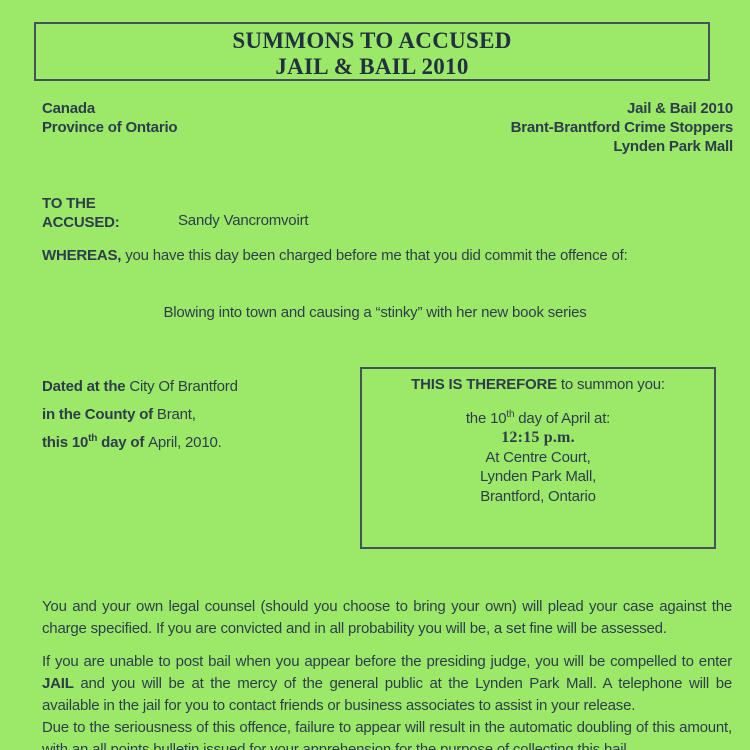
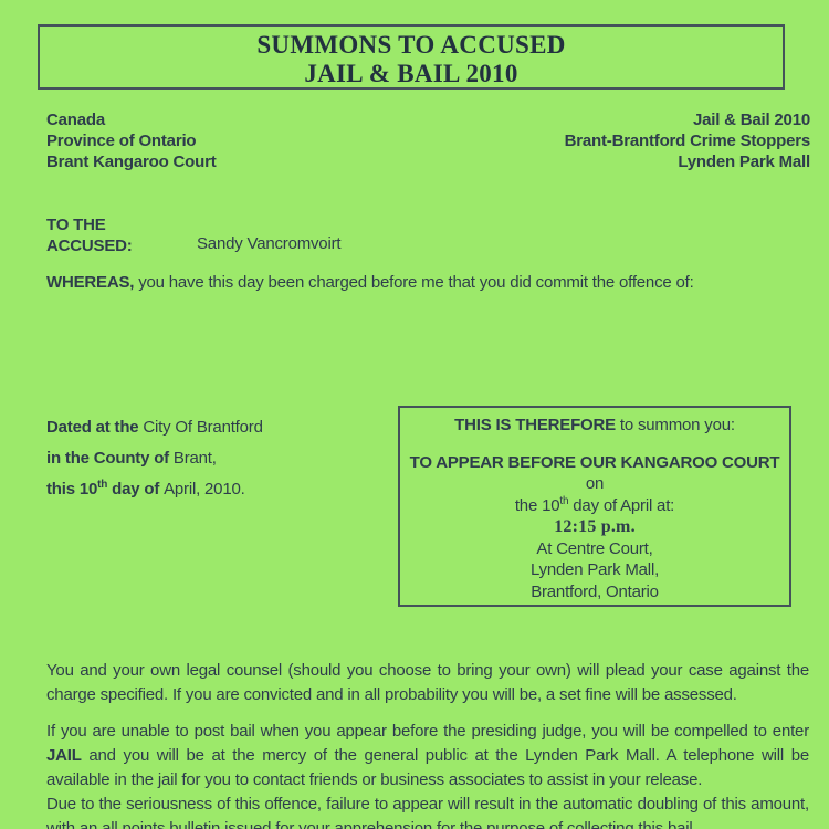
  SUMMONS TO ACCUSED
  JAIL & BAIL 2010
  Canada
  Province of Ontario
+ Brant Kangaroo Court
  Jail & Bail 2010
  Brant-Brantford Crime Stoppers
  Lynden Park Mall
  TO THE
  ACCUSED:
  Sandy Vancromvoirt
  WHEREAS, you have this day been charged before me that you did commit the offence of:
- Blowing into town and causing a “stinky” with her new book series
  Dated at the City Of Brantford
  in the County of Brant,
  this 10th day of April, 2010.
  THIS IS THEREFORE to summon you:
+ TO APPEAR BEFORE OUR KANGAROO COURT on
  the 10th day of April at:
  12:15 p.m.
  At Centre Court,
  Lynden Park Mall,
  Brantford, Ontario
  You and your own legal counsel (should you choose to bring your own) will plead your case against the charge specified. If you are convicted and in all probability you will be, a set fine will be assessed.
  If you are unable to post bail when you appear before the presiding judge, you will be compelled to enter JAIL and you will be at the mercy of the general public at the Lynden Park Mall. A telephone will be available in the jail for you to contact friends or business associates to assist in your release.
